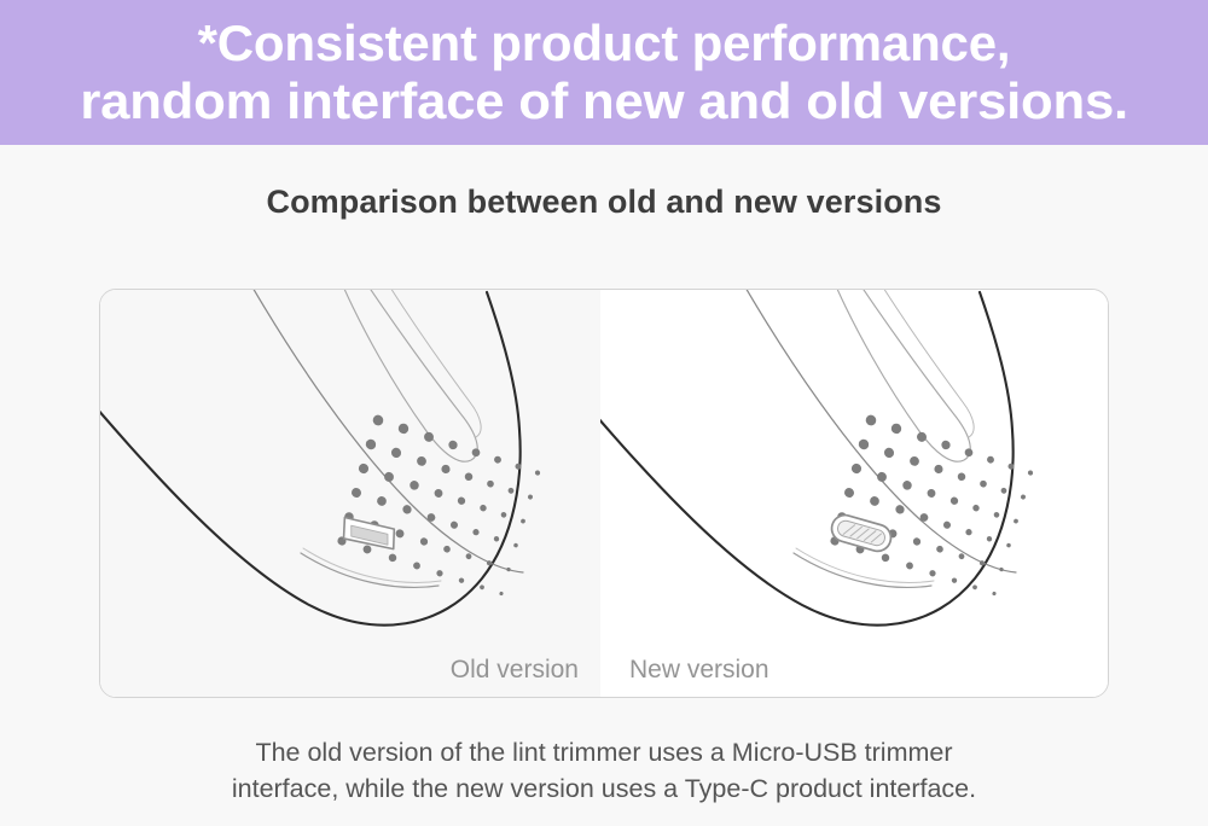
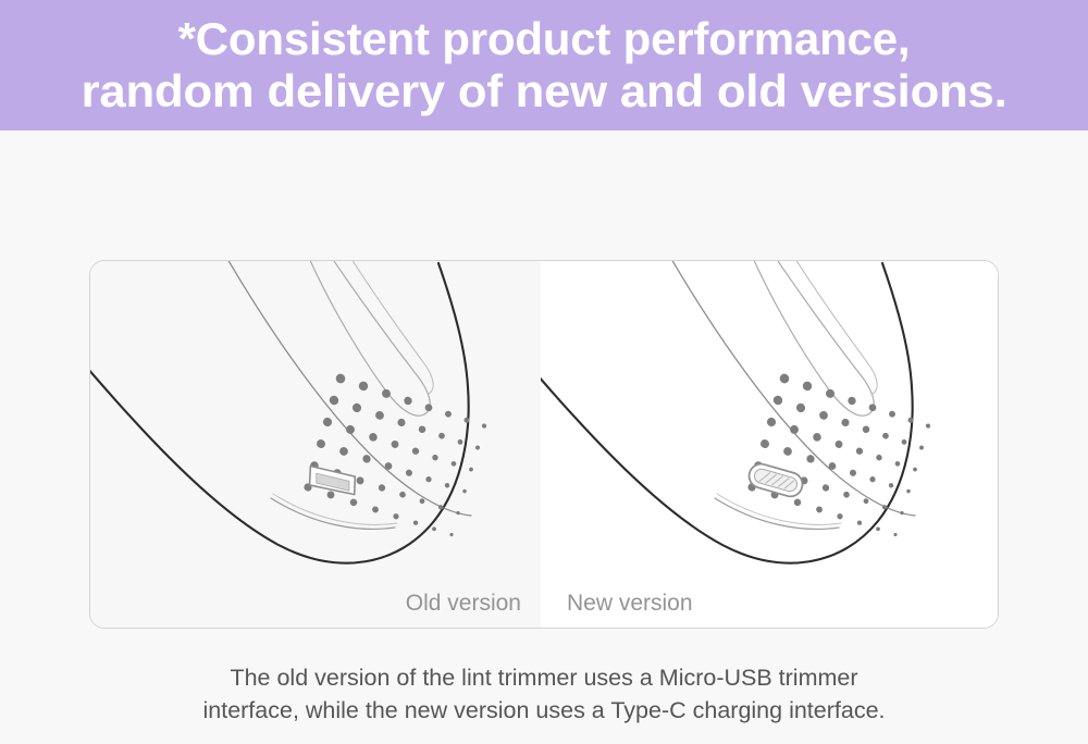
  *Consistent product performance,
- random interface of new and old versions.
+ random delivery of new and old versions.
- Comparison between old and new versions
  Old version
  New version
  The old version of the lint trimmer uses a Micro-USB trimmer
- interface, while the new version uses a Type-C product interface.
+ interface, while the new version uses a Type-C charging interface.
